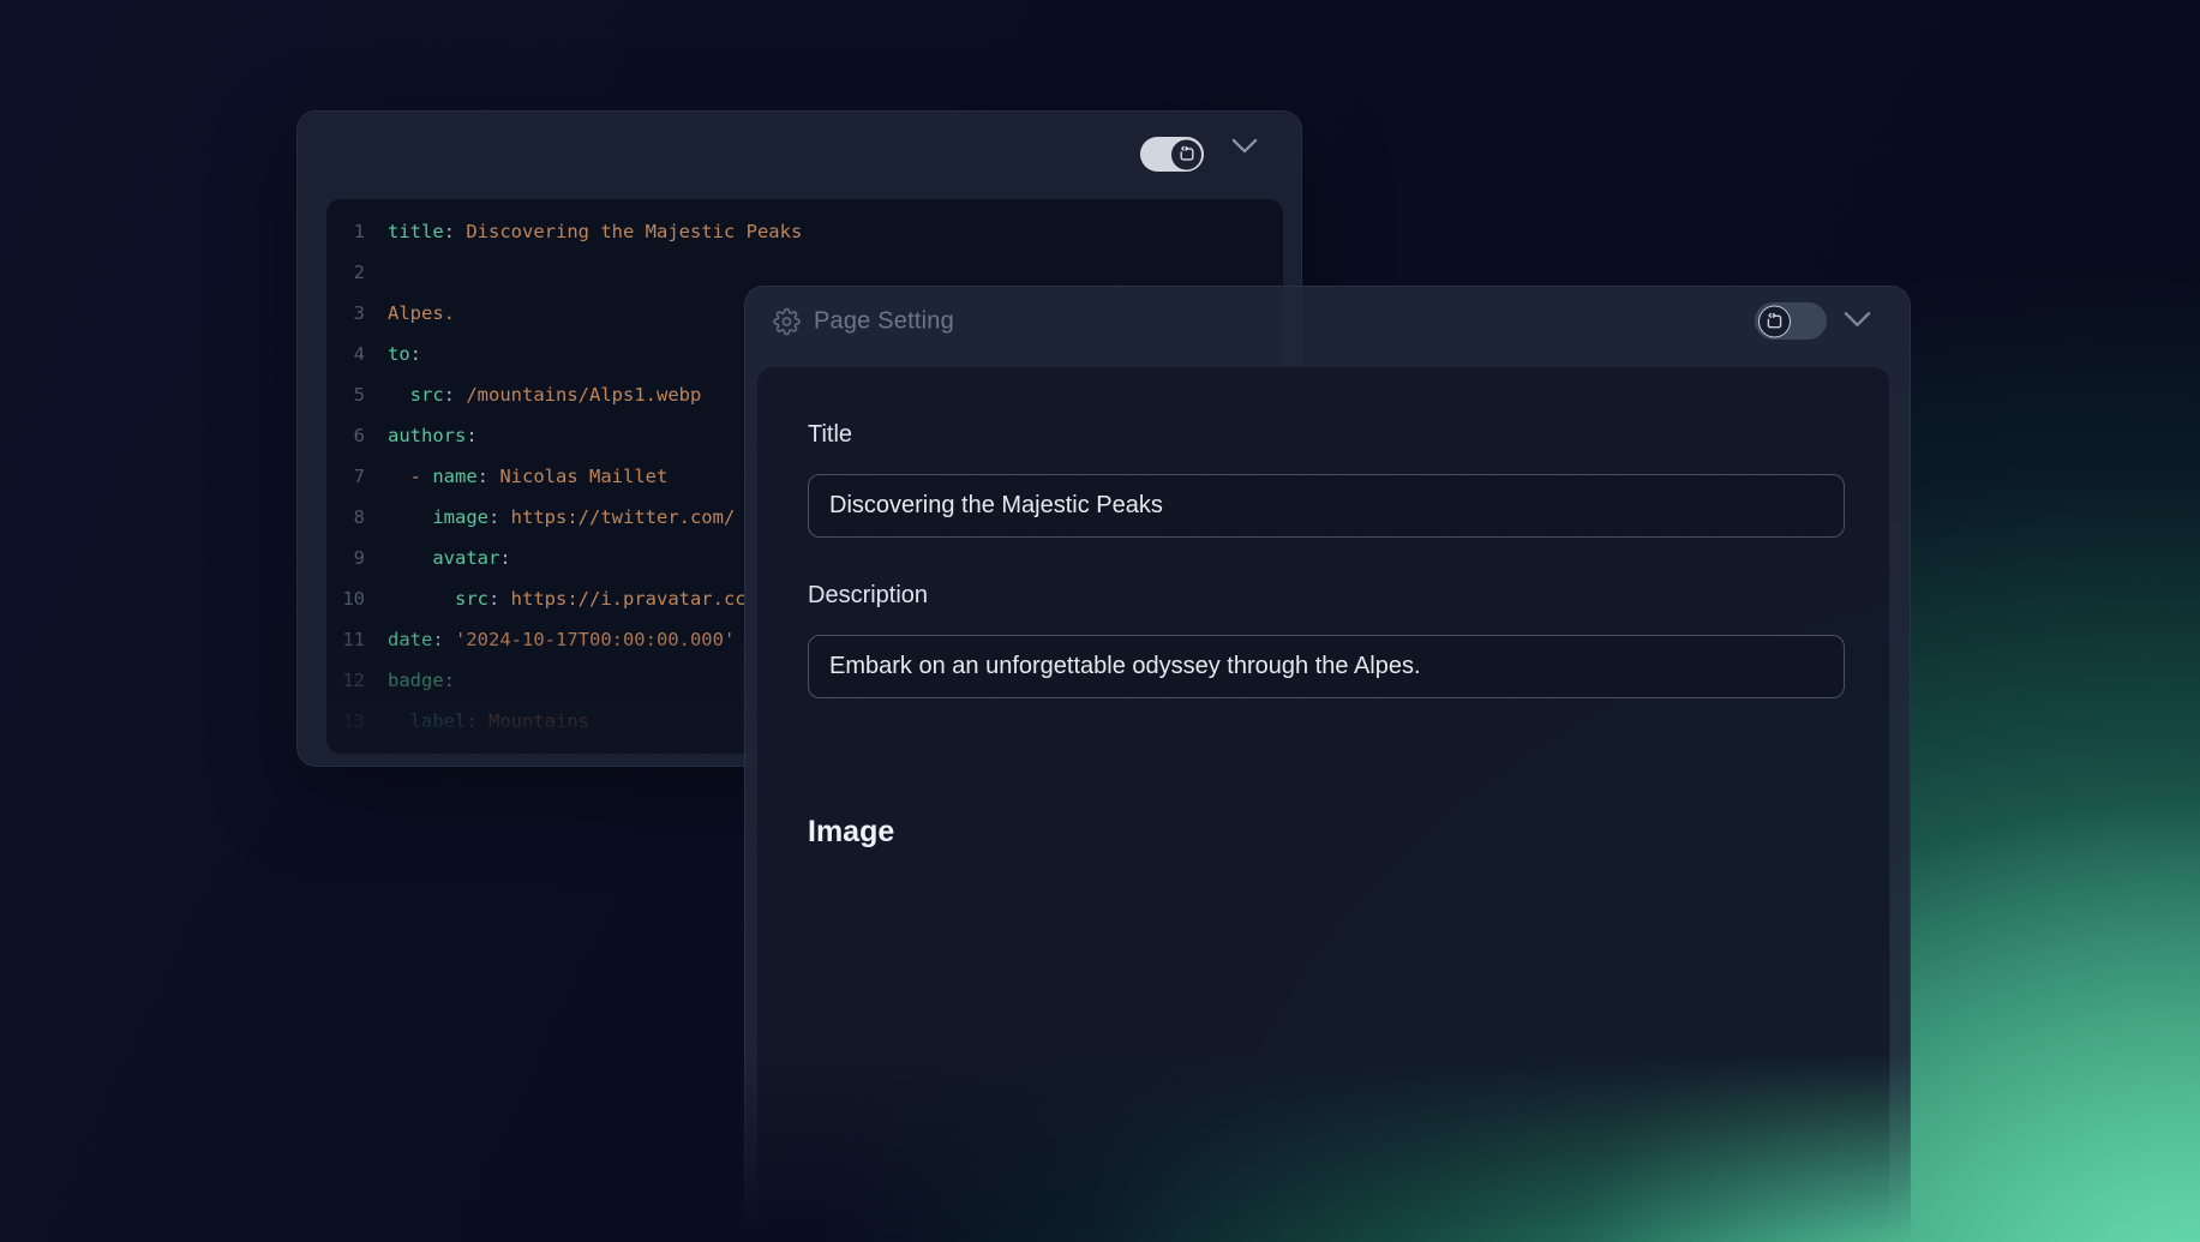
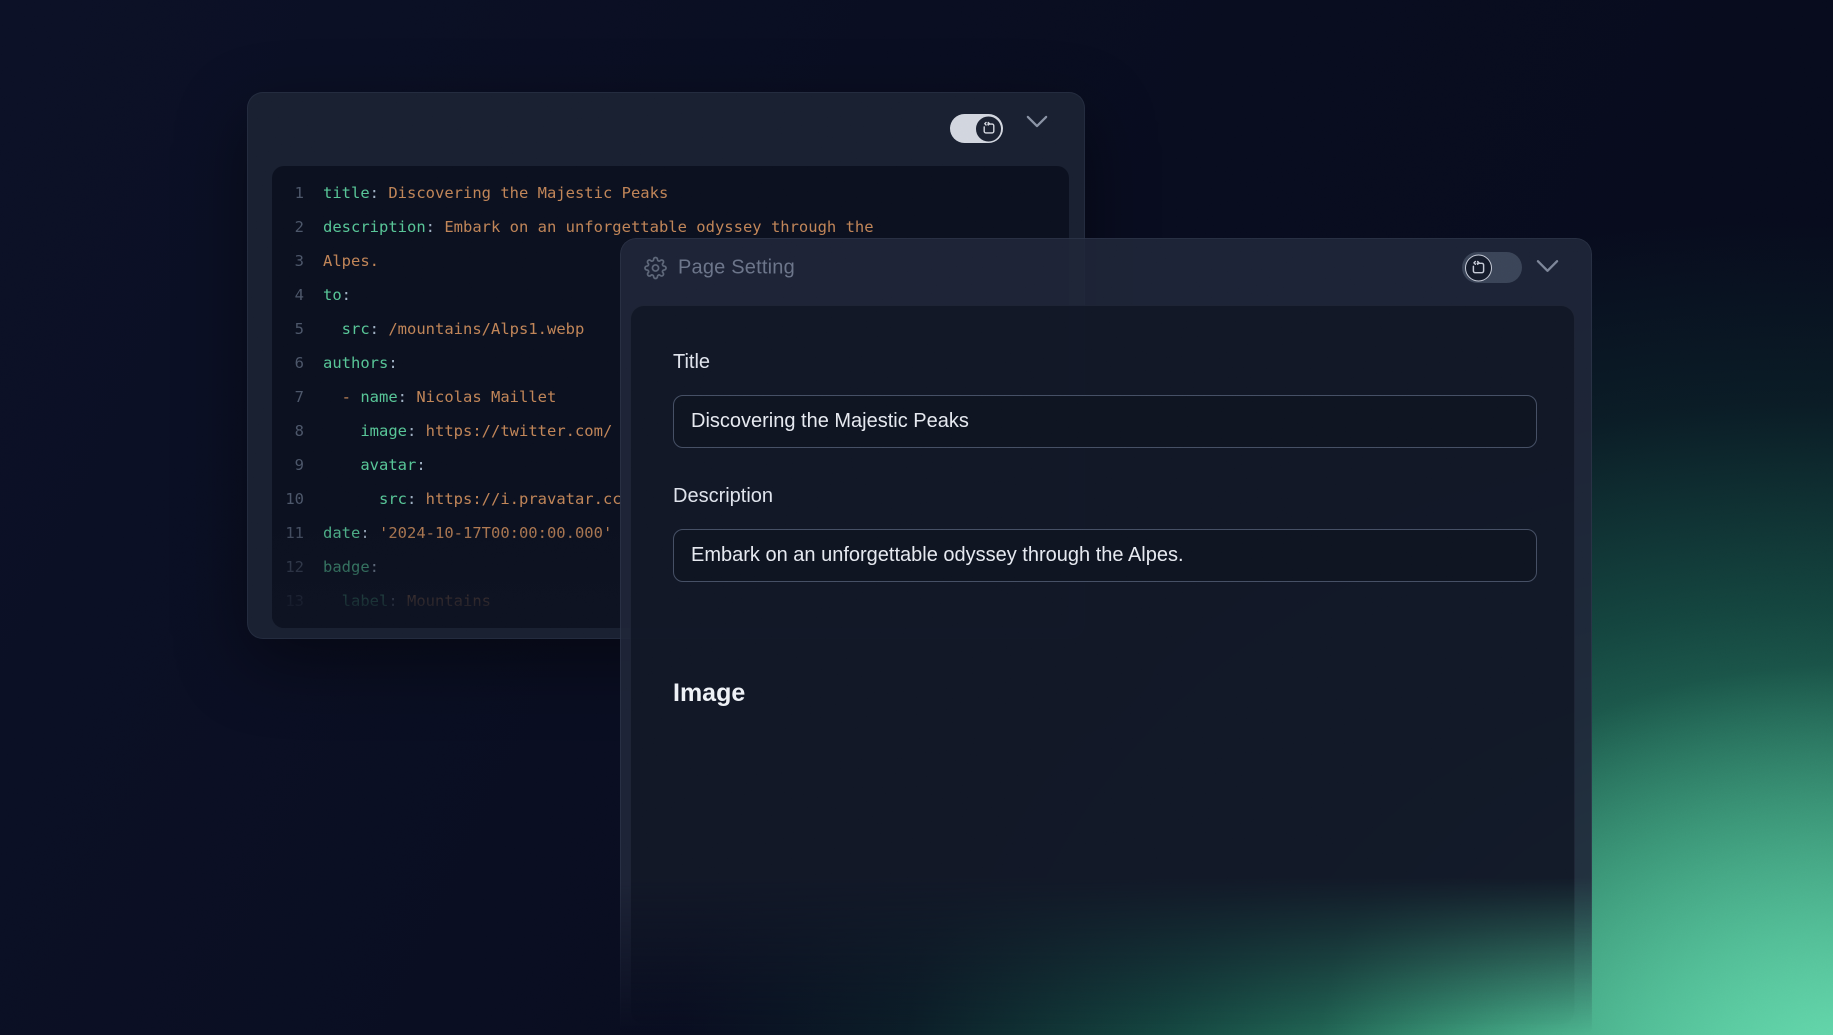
  1
  title: Discovering the Majestic Peaks
  2
+ description: Embark on an unforgettable odyssey through the
  3
  Alpes.
  4
  to:
  5
  src: /mountains/Alps1.webp
  6
  authors:
  7
  - name: Nicolas Maillet
  8
  image: https://twitter.com/
  9
  avatar:
  10
  src: https://i.pravatar.cc
  Page Setting
  Title
  Discovering the Majestic Peaks
  Description
  Embark on an unforgettable odyssey through the Alpes.
  Image
